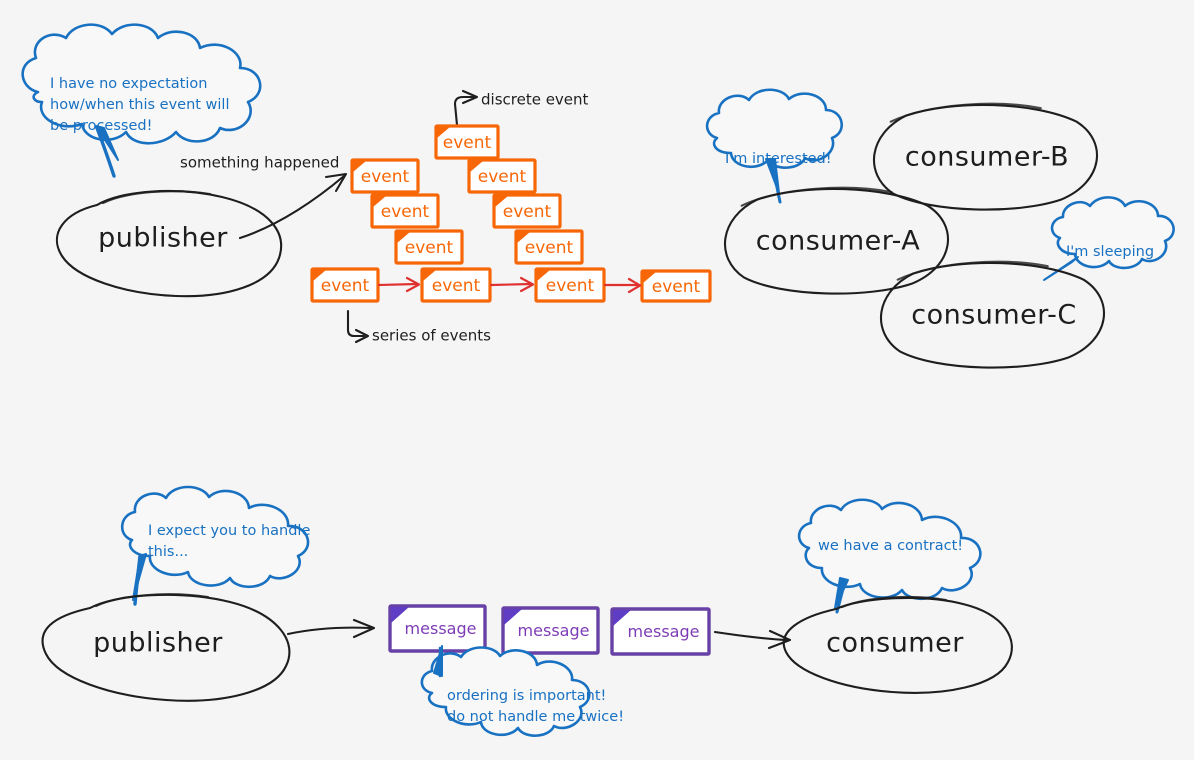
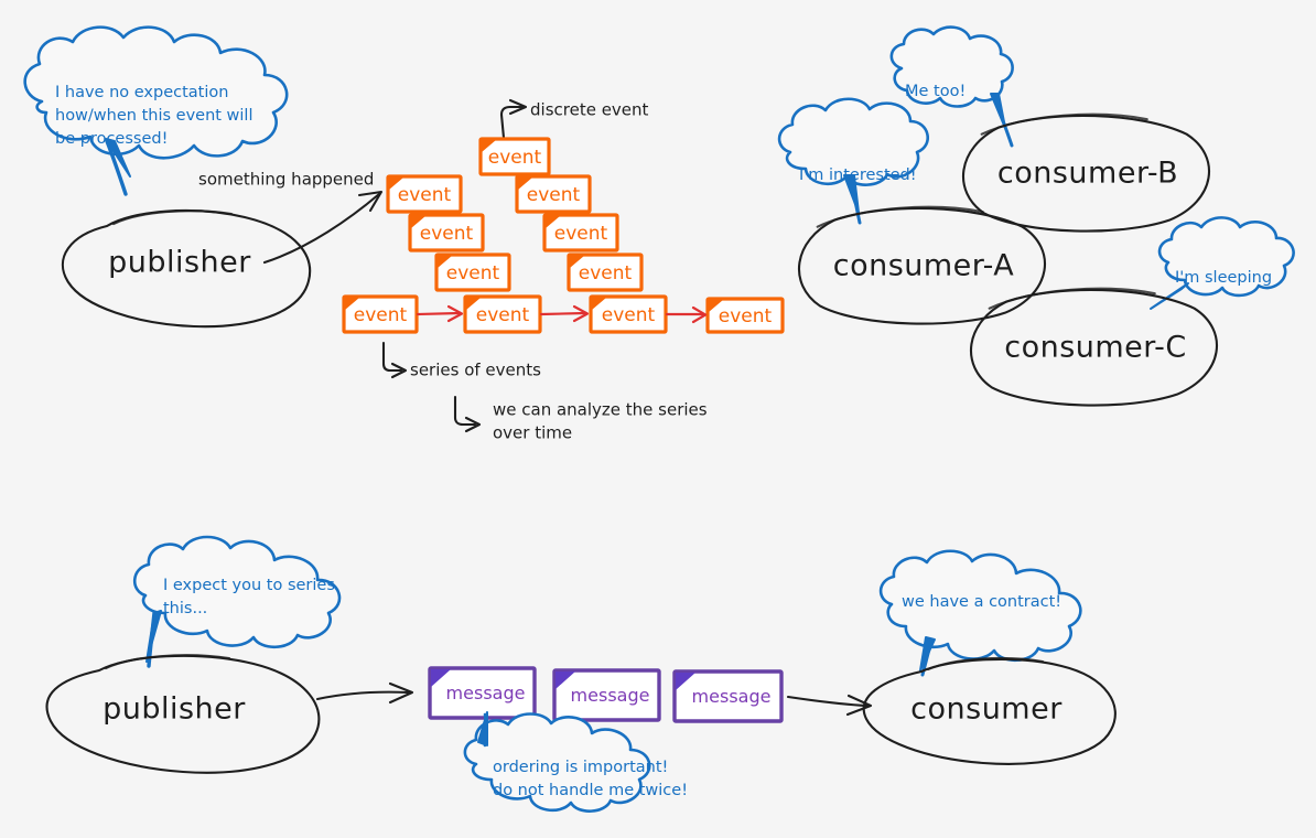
  I have no expectation
  how/when this event will
  be processed!
  publisher
  something happened
  discrete event
  event
  event
  event
  event
  event
  event
  event
  event
  event
  event
  event
  series of events
+ we can analyze the series
+ over time
+ Me too!
  I'm interested!
  I'm sleeping
  consumer-B
  consumer-A
  consumer-C
- I expect you to handle
+ I expect you to series
  this...
  publisher
  message
  message
  message
  ordering is important!
  do not handle me twice!
  we have a contract!
  consumer
